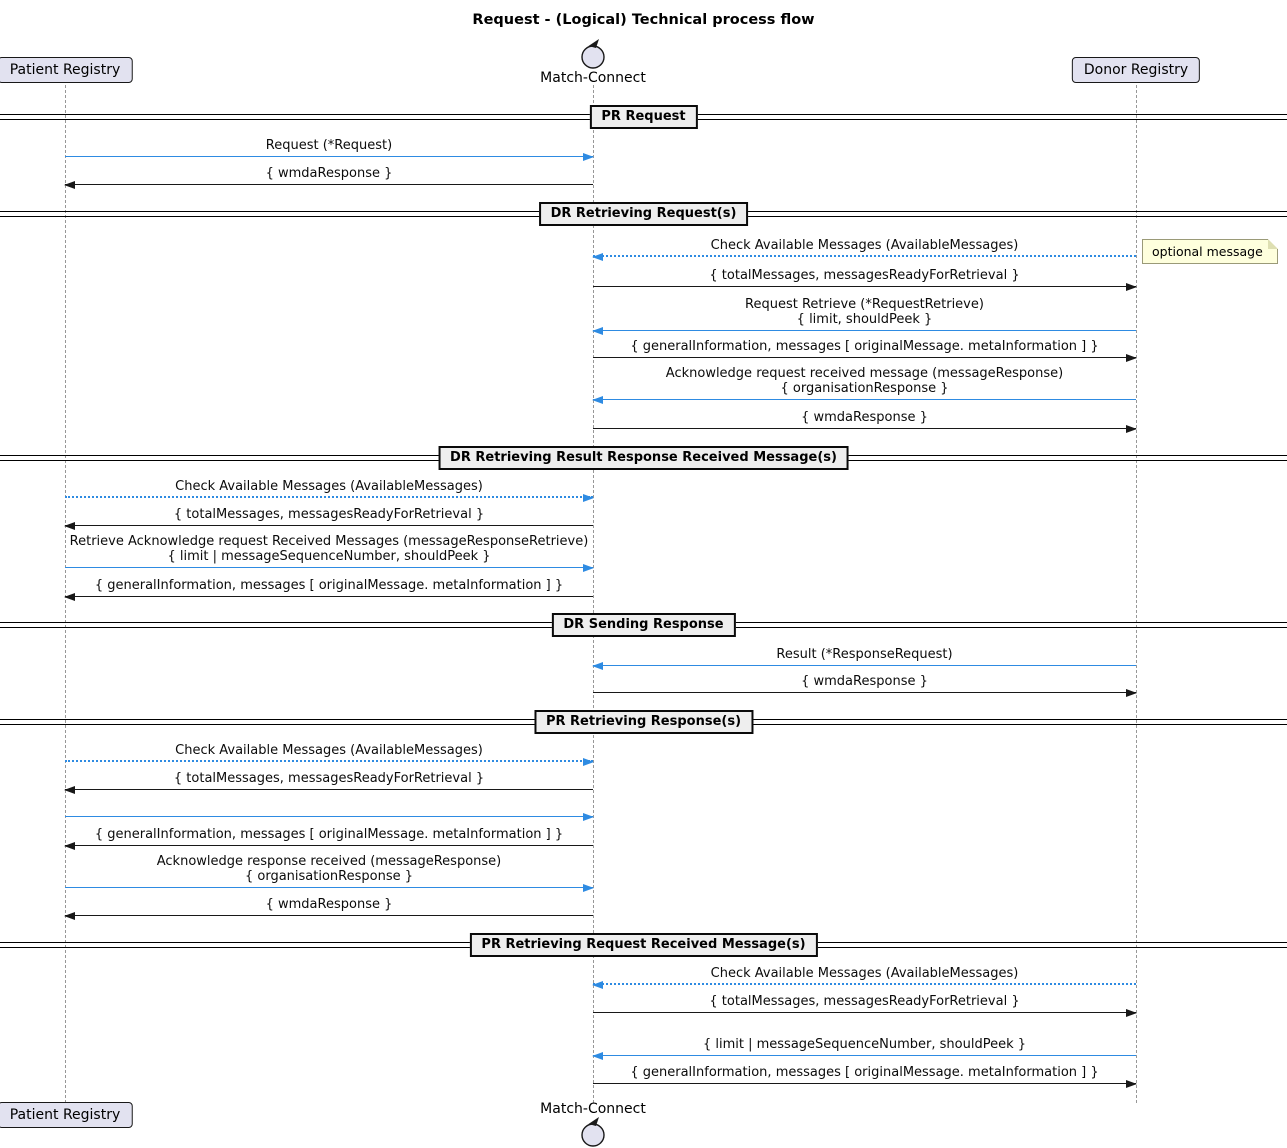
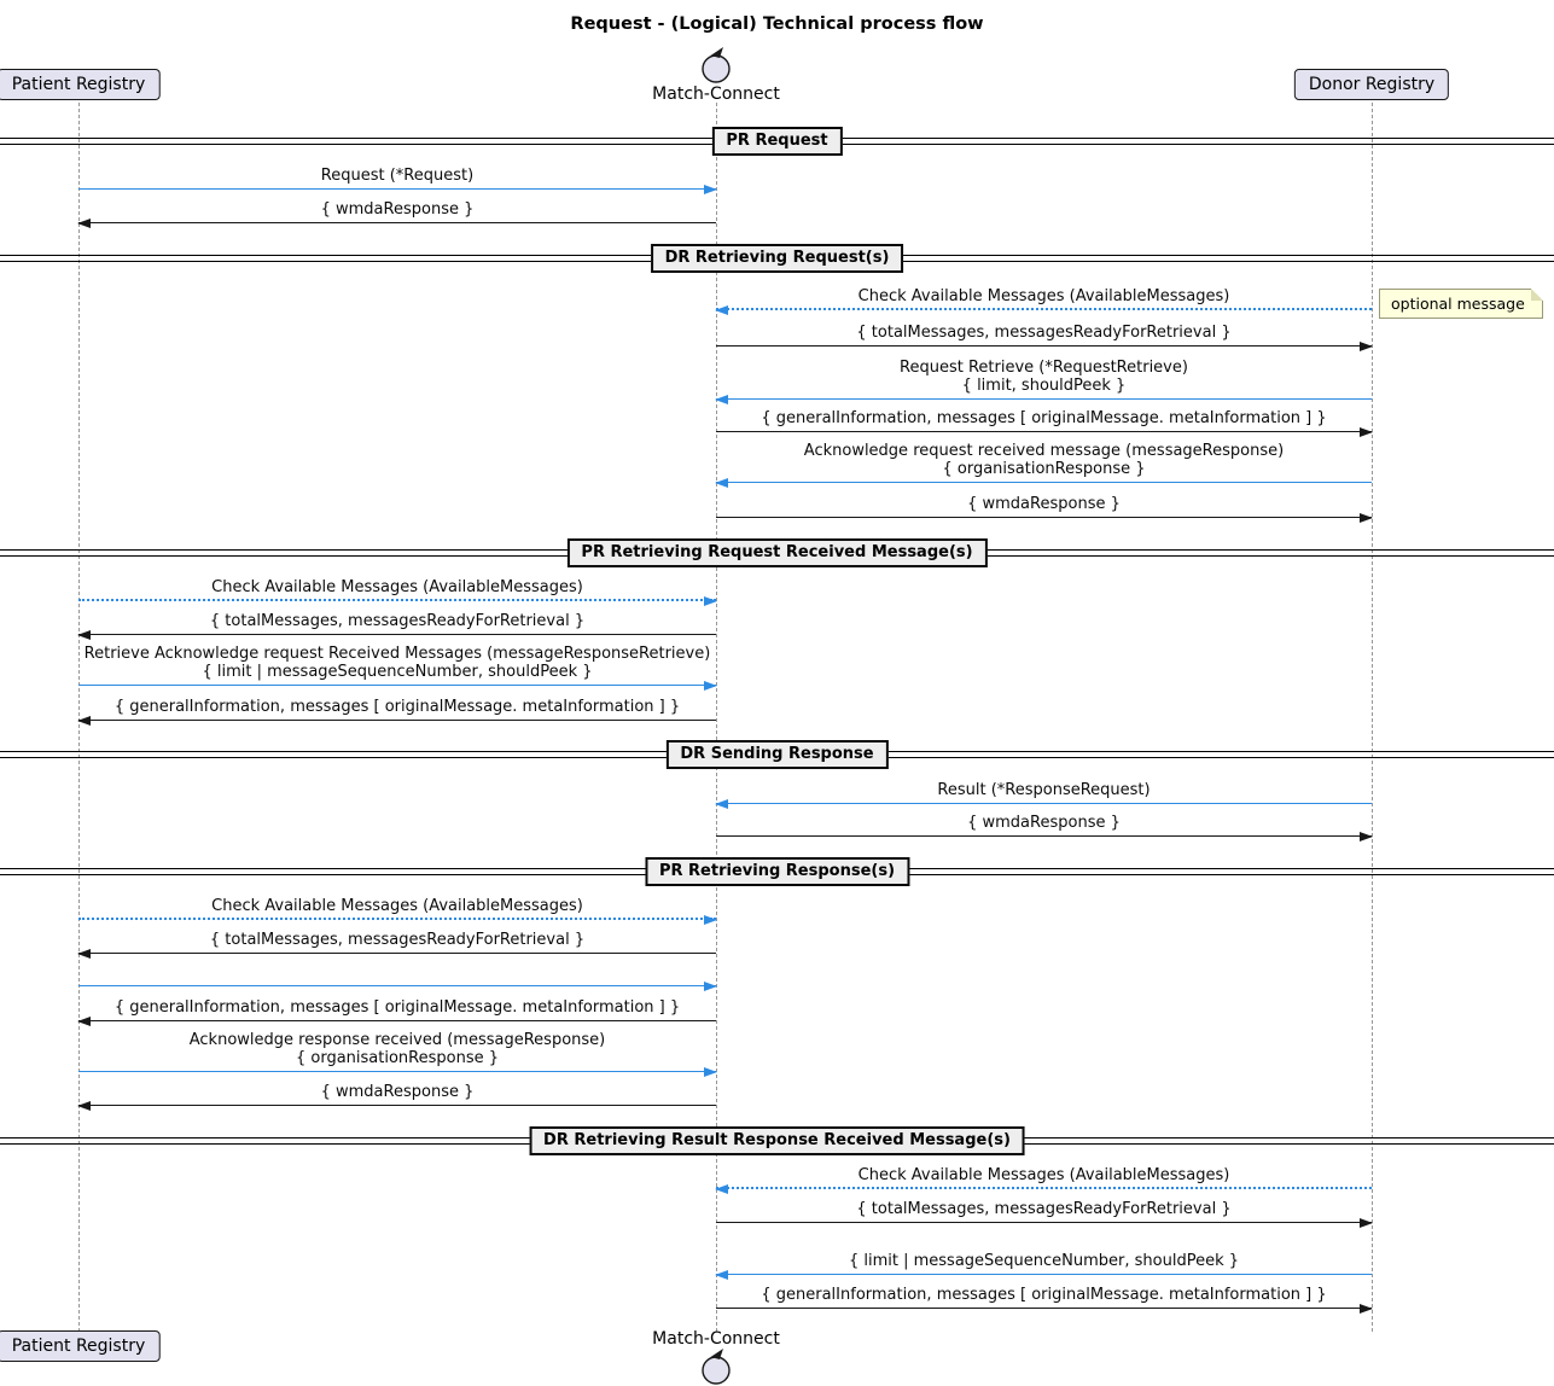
  Request - (Logical) Technical process flow
  Patient Registry
  Match-Connect
  Donor Registry
  PR Request
  Request (*Request)
  { wmdaResponse }
  DR Retrieving Request(s)
  Check Available Messages (AvailableMessages)
  { totalMessages, messagesReadyForRetrieval }
  Request Retrieve (*RequestRetrieve)
  { limit, shouldPeek }
  { generalInformation, messages [ originalMessage. metaInformation ] }
  Acknowledge request received message (messageResponse)
  { organisationResponse }
  { wmdaResponse }
- DR Retrieving Result Response Received Message(s)
+ PR Retrieving Request Received Message(s)
  Check Available Messages (AvailableMessages)
  { totalMessages, messagesReadyForRetrieval }
  Retrieve Acknowledge request Received Messages (messageResponseRetrieve)
  { limit | messageSequenceNumber, shouldPeek }
  { generalInformation, messages [ originalMessage. metaInformation ] }
  DR Sending Response
  Result (*ResponseRequest)
  { wmdaResponse }
  PR Retrieving Response(s)
  Check Available Messages (AvailableMessages)
  { totalMessages, messagesReadyForRetrieval }
  { generalInformation, messages [ originalMessage. metaInformation ] }
  Acknowledge response received (messageResponse)
  { organisationResponse }
  { wmdaResponse }
- PR Retrieving Request Received Message(s)
+ DR Retrieving Result Response Received Message(s)
  Check Available Messages (AvailableMessages)
  { totalMessages, messagesReadyForRetrieval }
  { limit | messageSequenceNumber, shouldPeek }
  { generalInformation, messages [ originalMessage. metaInformation ] }
  optional message
  Patient Registry
  Match-Connect
